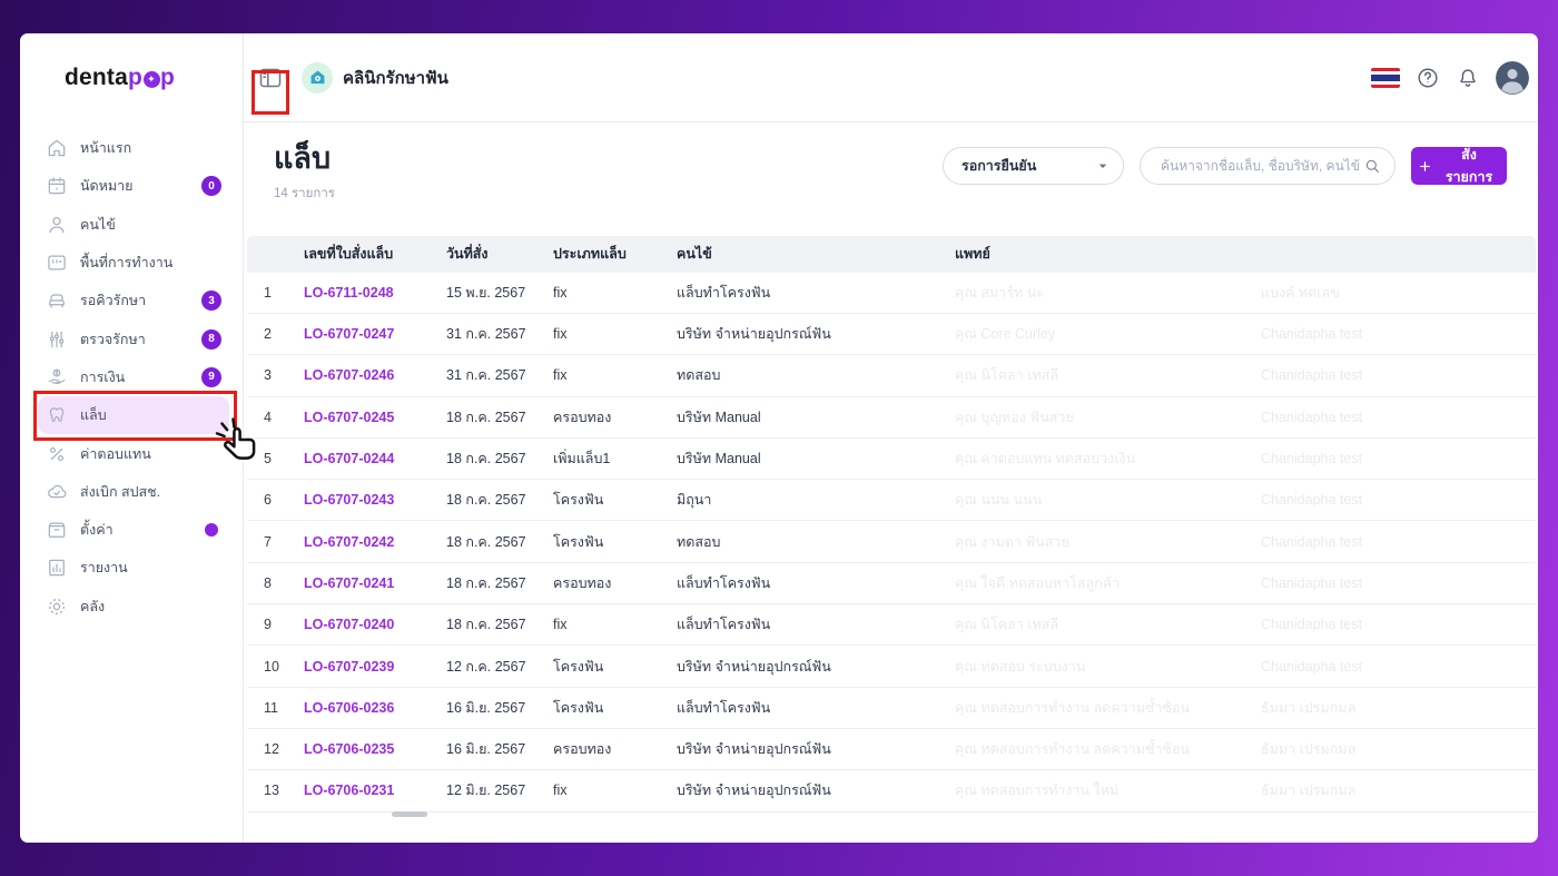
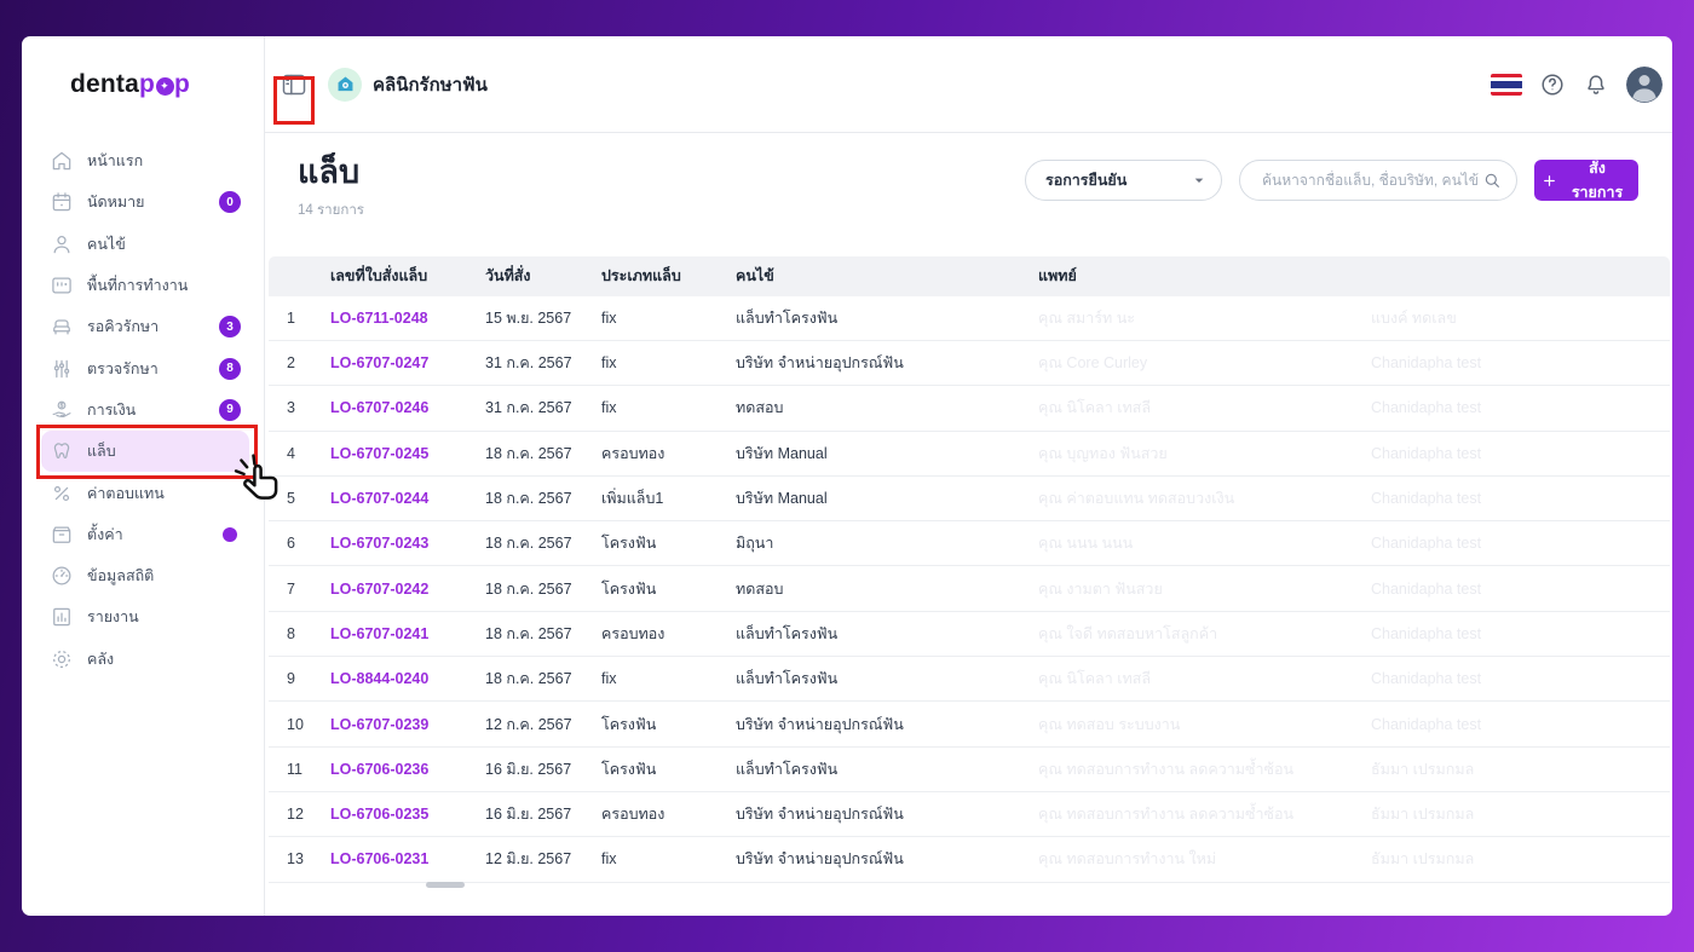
  denta
  p
  ✦
  p
  หน้าแรก
  นัดหมาย
  0
  คนไข้
  พื้นที่การทำงาน
  รอคิวรักษา
  3
  ตรวจรักษา
  8
  การเงิน
  9
  แล็บ
  ค่าตอบแทน
- ส่งเบิก สปสช.
  ตั้งค่า
+ ข้อมูลสถิติ
  รายงาน
  คลัง
  คลินิกรักษาฟัน
  แล็บ
  14 รายการ
  รอการยืนยัน
  ค้นหาจากชื่อแล็บ, ชื่อบริษัท, คนไข้
  สั่งรายการ
  เลขที่ใบสั่งแล็บ
  วันที่สั่ง
  ประเภทแล็บ
  คนไข้
  แพทย์
  1
  LO-6711-0248
  15 พ.ย. 2567
  fix
  แล็บทำโครงฟัน
  2
  LO-6707-0247
  31 ก.ค. 2567
  fix
  บริษัท จำหน่ายอุปกรณ์ฟัน
  3
  LO-6707-0246
  31 ก.ค. 2567
  fix
  ทดสอบ
  4
  LO-6707-0245
  18 ก.ค. 2567
  ครอบทอง
  บริษัท Manual
  5
  LO-6707-0244
  18 ก.ค. 2567
  เพิ่มแล็บ1
  บริษัท Manual
  6
  LO-6707-0243
  18 ก.ค. 2567
  โครงฟัน
  มิถุนา
  7
  LO-6707-0242
  18 ก.ค. 2567
  โครงฟัน
  ทดสอบ
  8
  LO-6707-0241
  18 ก.ค. 2567
  ครอบทอง
  แล็บทำโครงฟัน
  9
- LO-6707-0240
+ LO-8844-0240
  18 ก.ค. 2567
  fix
  แล็บทำโครงฟัน
  10
  LO-6707-0239
  12 ก.ค. 2567
  โครงฟัน
  บริษัท จำหน่ายอุปกรณ์ฟัน
  11
  LO-6706-0236
  16 มิ.ย. 2567
  โครงฟัน
  แล็บทำโครงฟัน
  12
  LO-6706-0235
  16 มิ.ย. 2567
  ครอบทอง
  บริษัท จำหน่ายอุปกรณ์ฟัน
  13
  LO-6706-0231
  12 มิ.ย. 2567
  fix
  บริษัท จำหน่ายอุปกรณ์ฟัน
